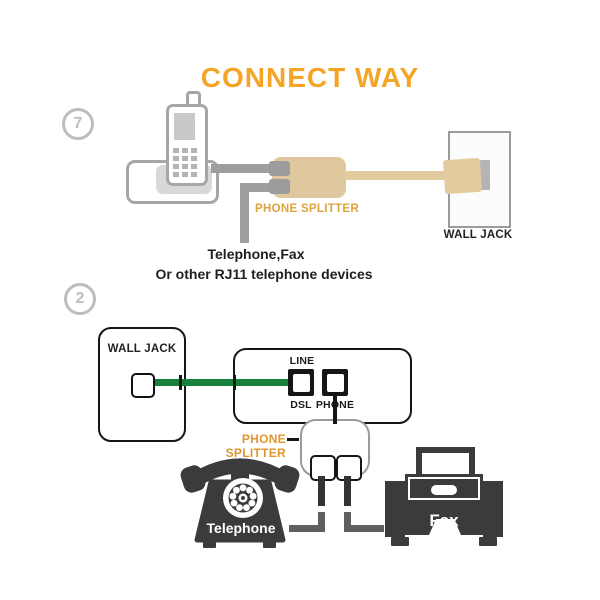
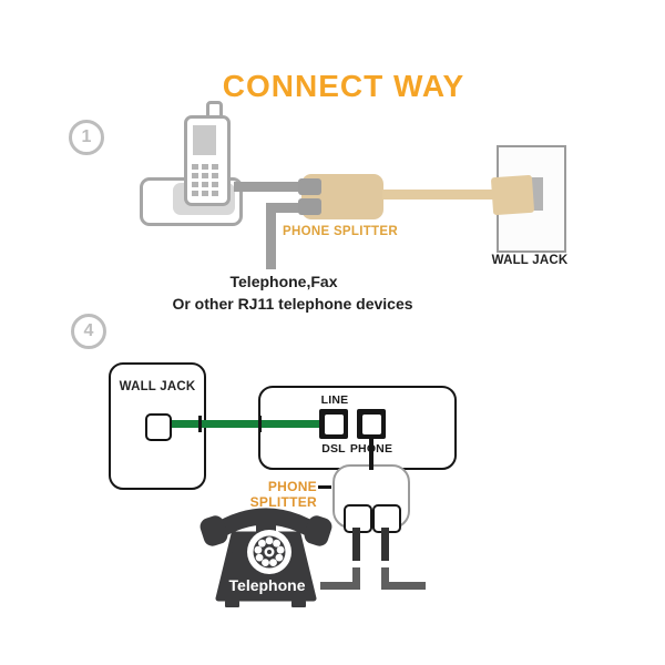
  CONNECT WAY
- 7
+ 1
  PHONE SPLITTER
  WALL JACK
  Telephone,Fax
  Or other RJ11 telephone devices
- 2
+ 4
  WALL JACK
  LINE
  DSL
  PHNE
  PHONE SPLITTER
  Telephone
- Fax
